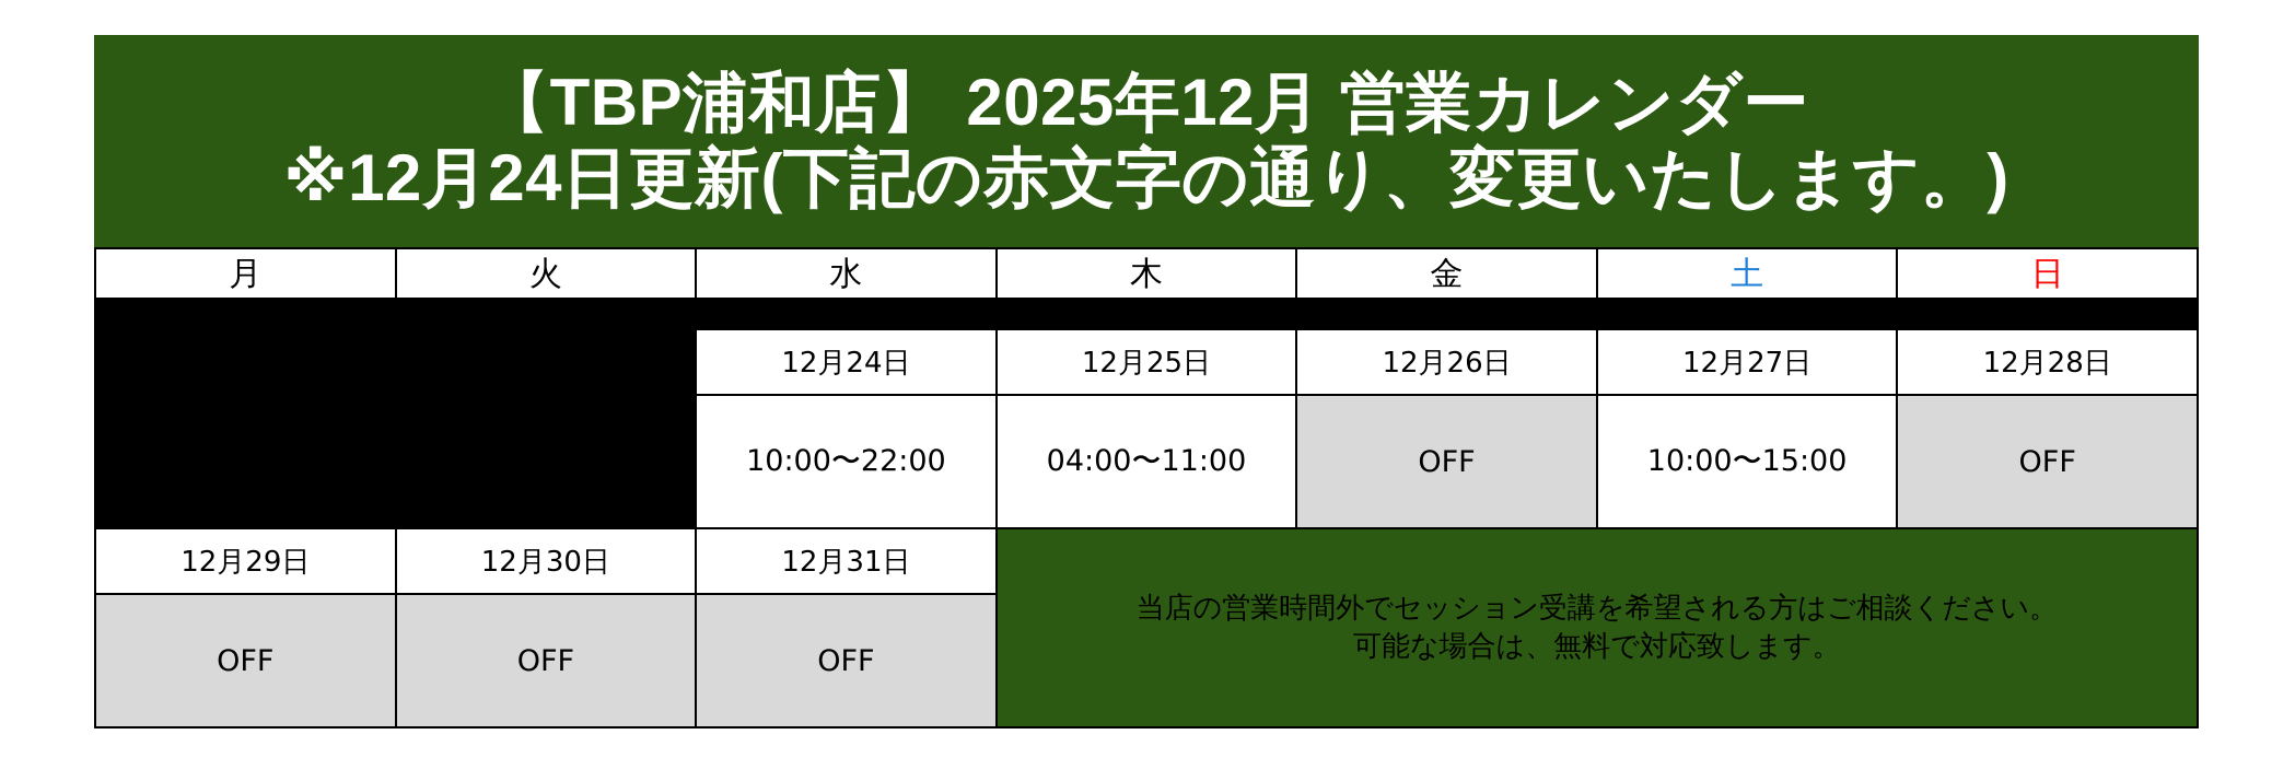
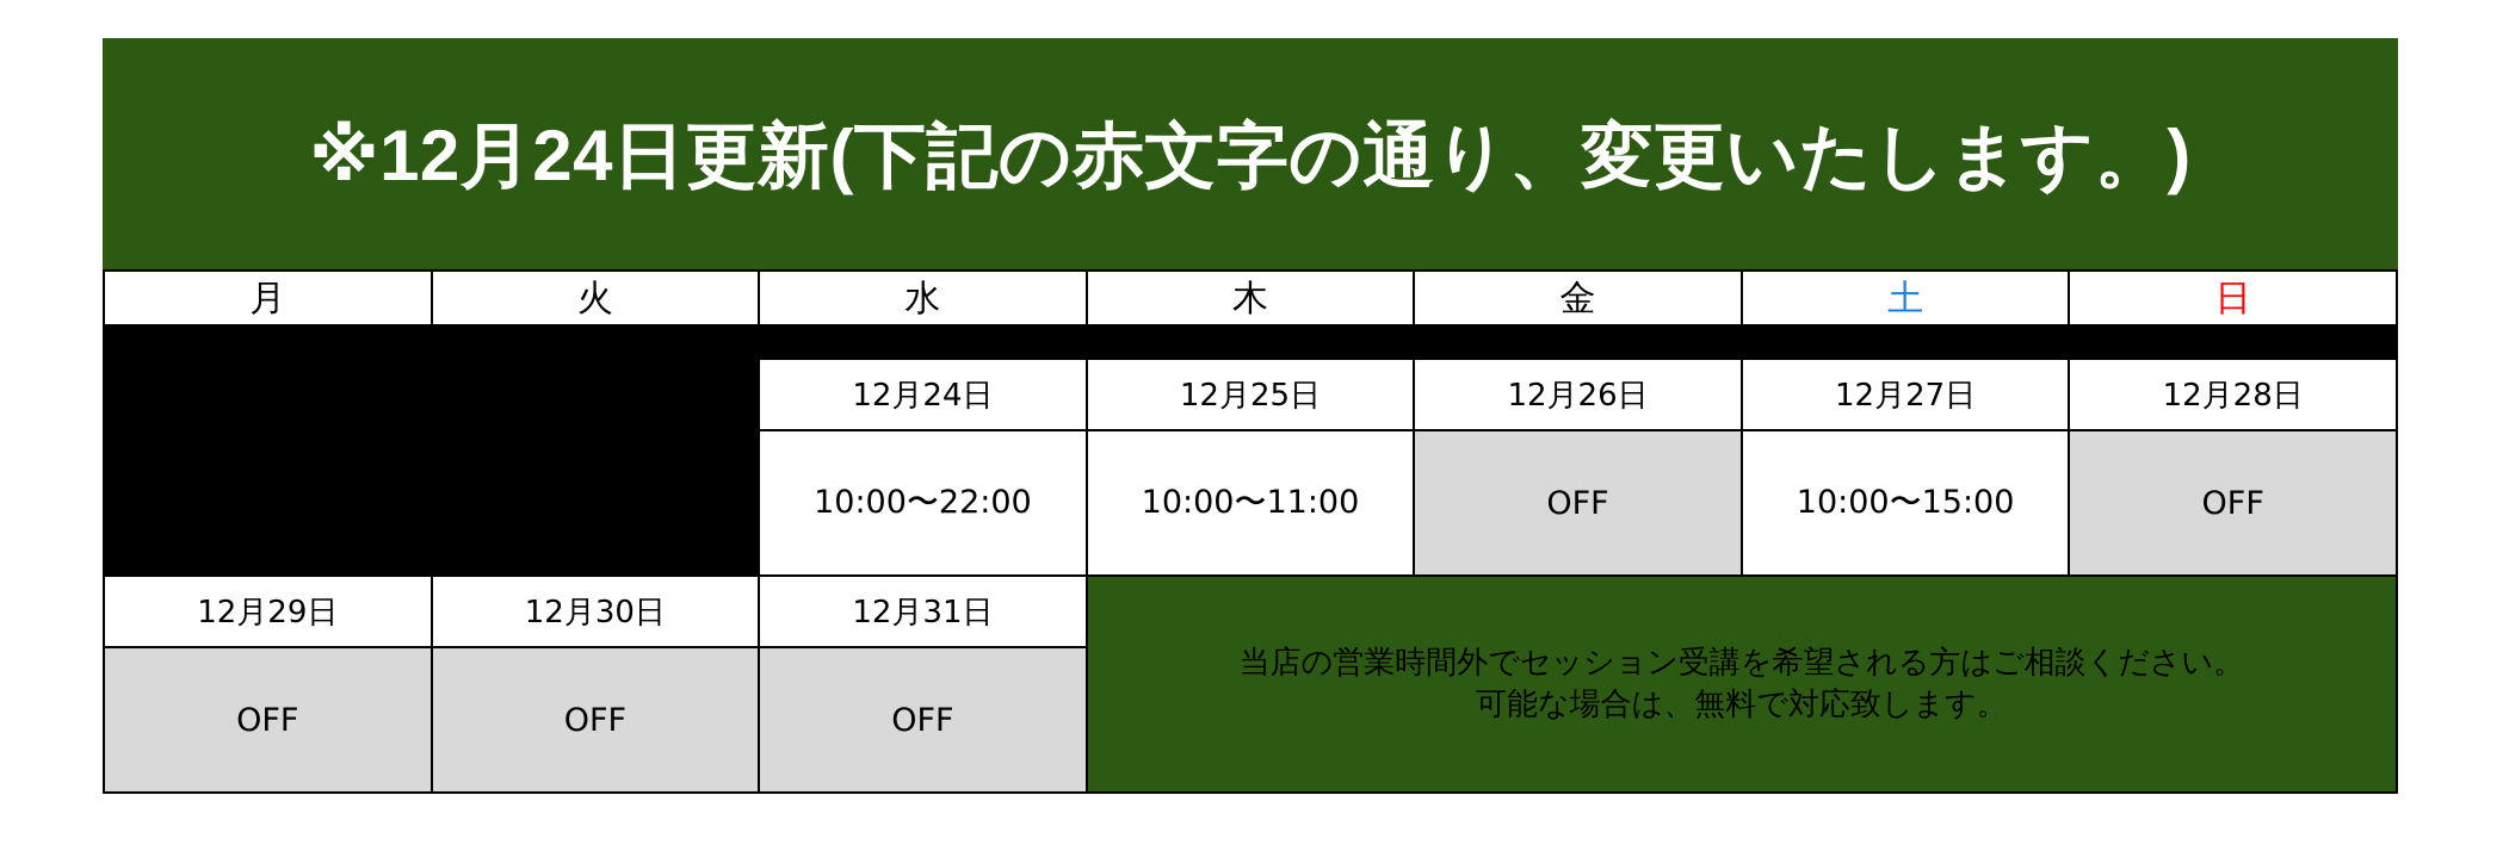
- 【TBP浦和店】 2025年12月 営業カレンダー
  ※12月24日更新(下記の赤文字の通り、変更いたします。)
  月	火	水	木	金	土	日
  		12月24日	12月25日	12月26日	12月27日	12月28日
- 10:00〜22:00	04:00〜11:00	OFF	10:00〜15:00	OFF
+ 10:00〜22:00	10:00〜11:00	OFF	10:00〜15:00	OFF
  12月29日	12月30日	12月31日	当店の営業時間外でセッション受講を希望される方はご相談ください。 可能な場合は、無料で対応致します。
  OFF	OFF	OFF
